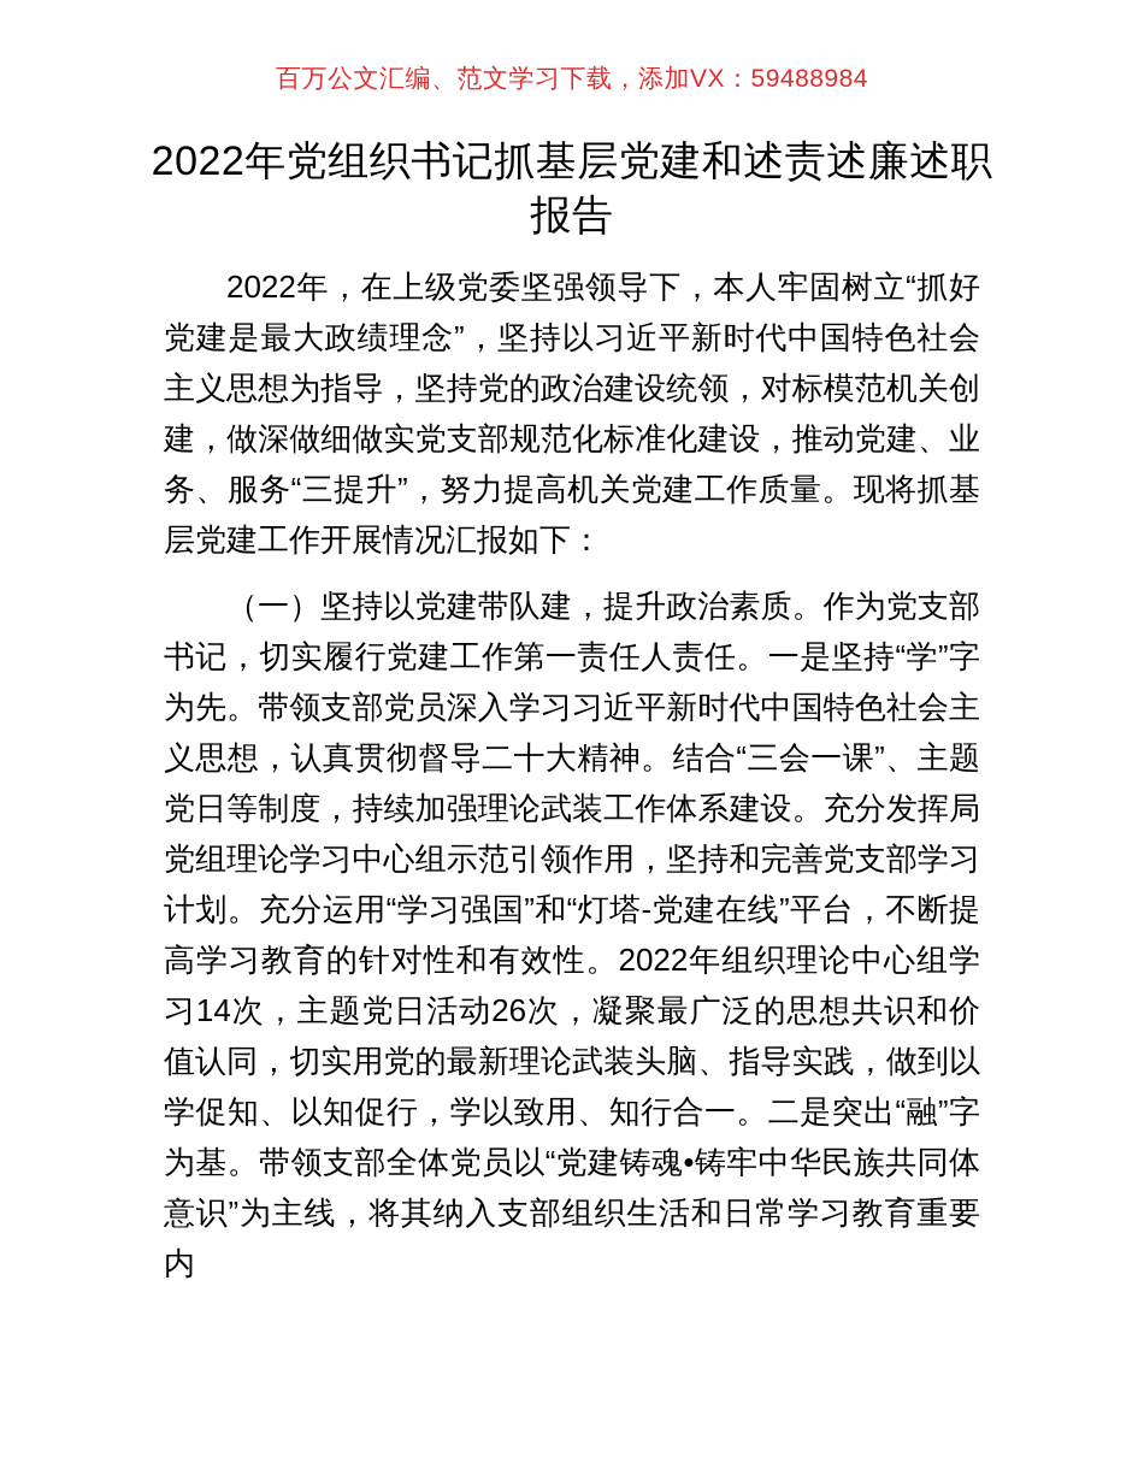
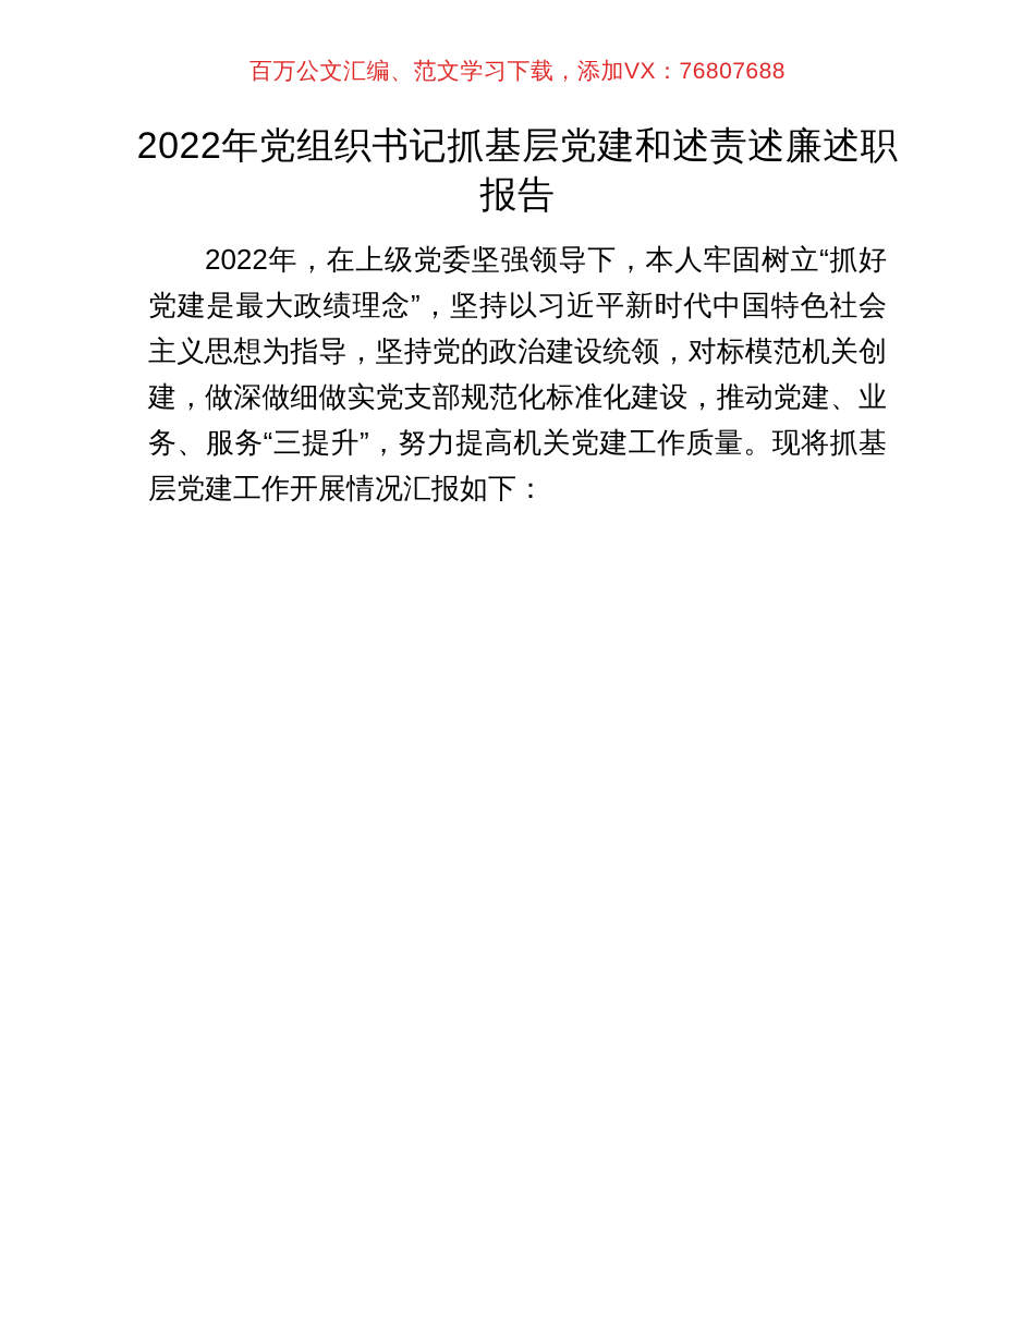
- 百万公文汇编、范文学习下载，添加VX：59488984
+ 百万公文汇编、范文学习下载，添加VX：76807688
  2022年党组织书记抓基层党建和述责述廉述职报告
  2022年，在上级党委坚强领导下，本人牢固树立“抓好党建是最大政绩理念”，坚持以习近平新时代中国特色社会主义思想为指导，坚持党的政治建设统领，对标模范机关创建，做深做细做实党支部规范化标准化建设，推动党建、业务、服务“三提升”，努力提高机关党建工作质量。现将抓基层党建工作开展情况汇报如下：
- （一）坚持以党建带队建，提升政治素质。作为党支部书记，切实履行党建工作第一责任人责任。一是坚持“学”字为先。带领支部党员深入学习习近平新时代中国特色社会主义思想，认真贯彻督导二十大精神。结合“三会一课”、主题党日等制度，持续加强理论武装工作体系建设。充分发挥局党组理论学习中心组示范引领作用，坚持和完善党支部学习计划。充分运用“学习强国”和“灯塔-党建在线”平台，不断提高学习教育的针对性和有效性。2022年组织理论中心组学习14次，主题党日活动26次，凝聚最广泛的思想共识和价值认同，切实用党的最新理论武装头脑、指导实践，做到以学促知、以知促行，学以致用、知行合一。二是突出“融”字为基。带领支部全体党员以“党建铸魂•铸牢中华民族共同体意识”为主线，将其纳入支部组织生活和日常学习教育重要内
